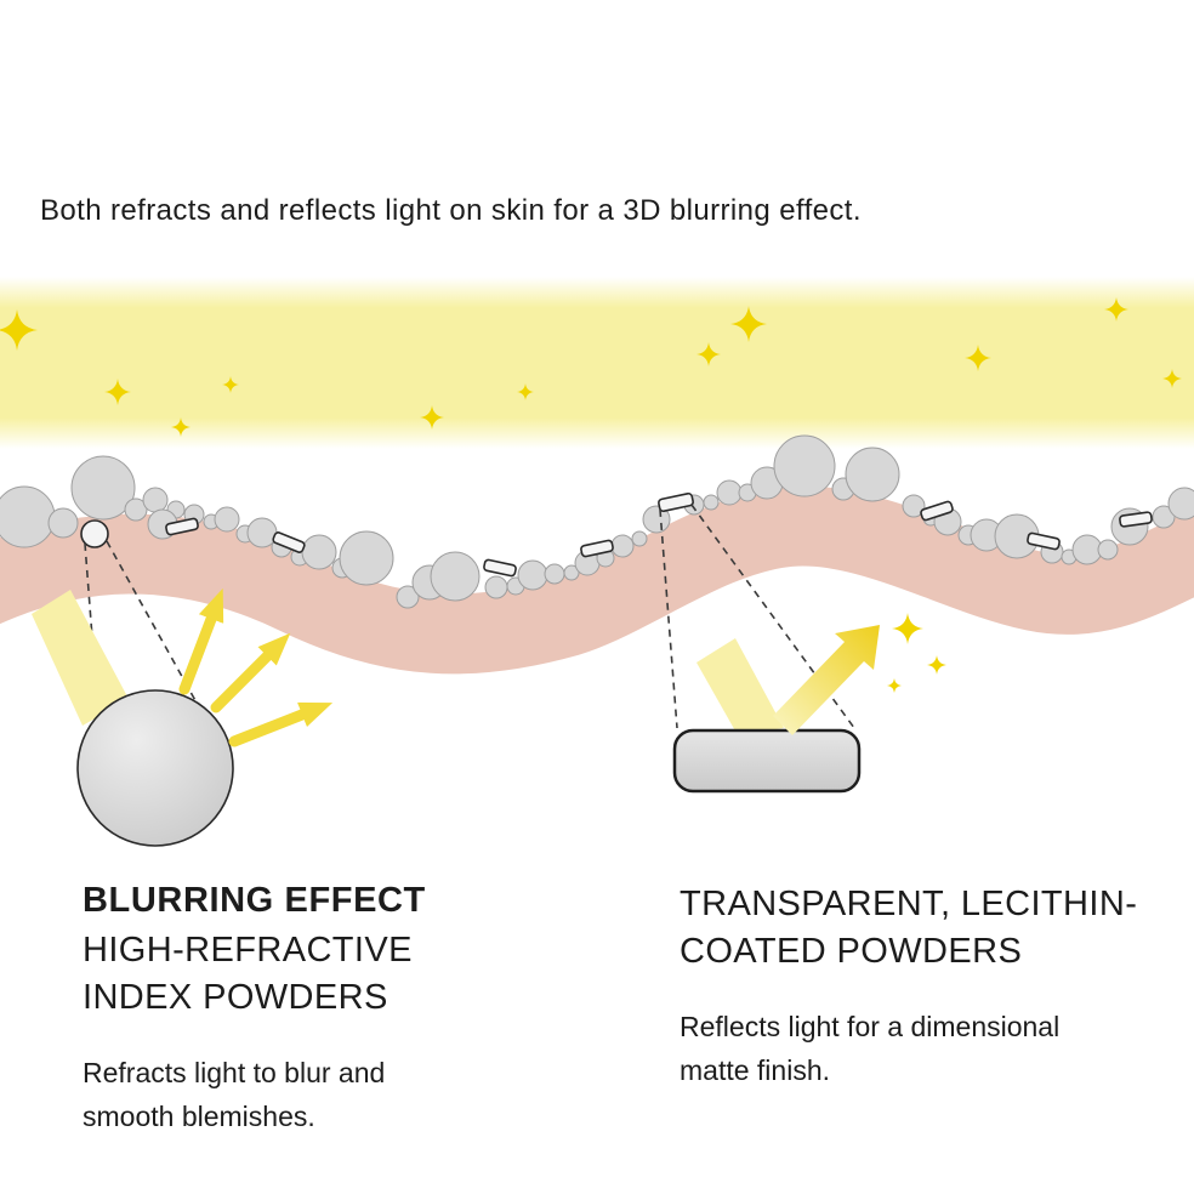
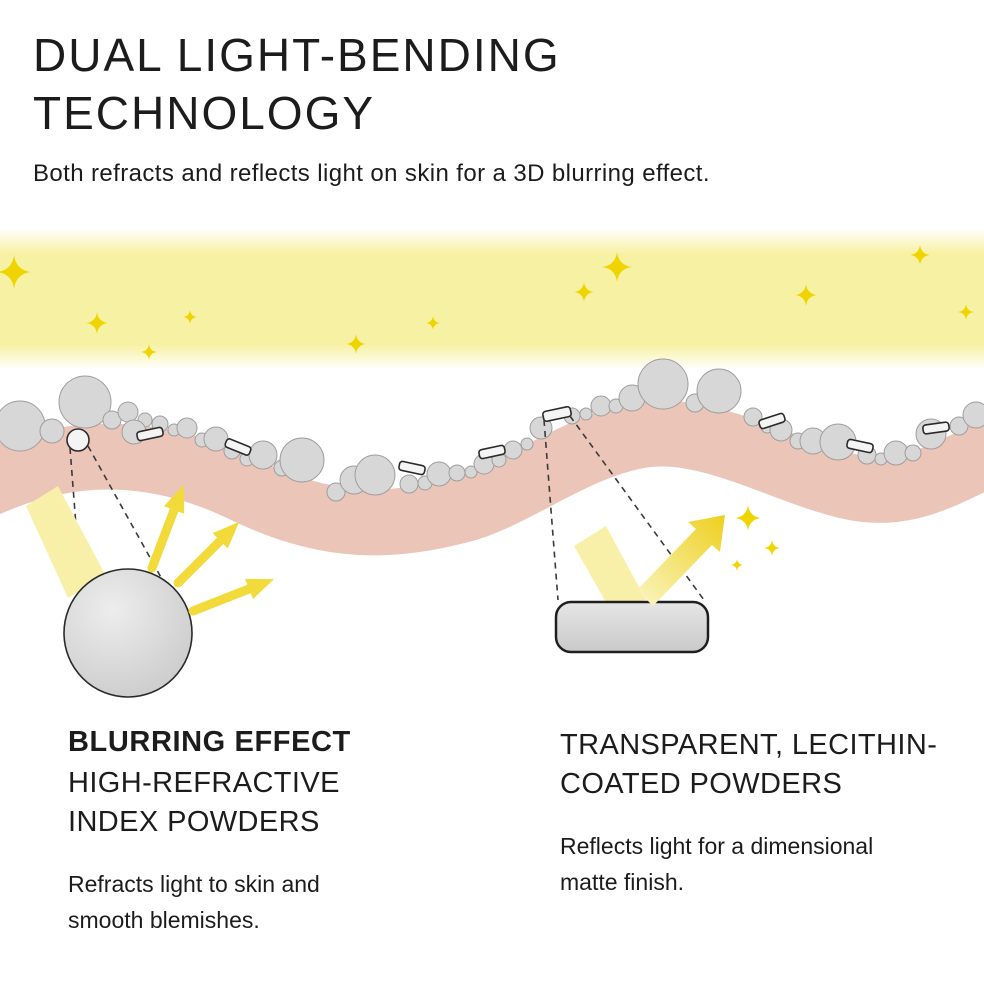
+ DUAL LIGHT-BENDING
+ TECHNOLOGY
  Both refracts and reflects light on skin for a 3D blurring effect.
  BLURRING EFFECT
  HIGH-REFRACTIVE
  INDEX POWDERS
- Refracts light to blur and
+ Refracts light to skin and
  smooth blemishes.
  TRANSPARENT, LECITHIN-
  COATED POWDERS
  Reflects light for a dimensional
  matte finish.
